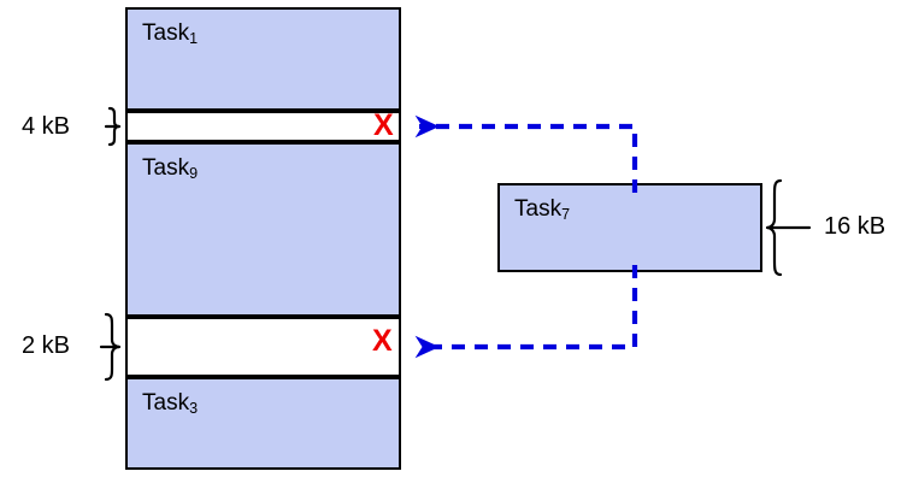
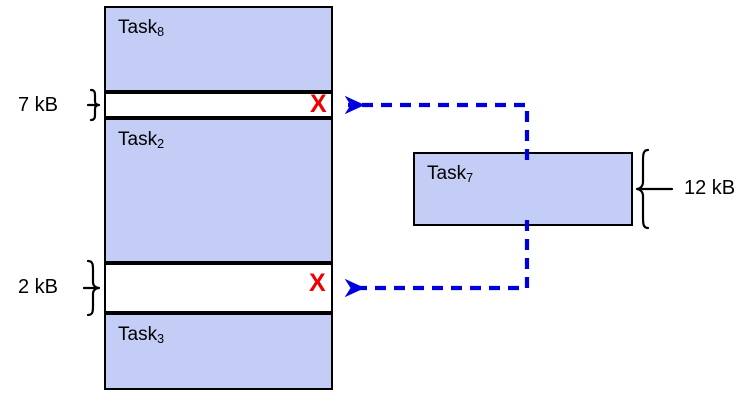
- Task1
+ Task8
- Task9
+ Task2
  Task3
  Task7
- 4 kB
+ 7 kB
  2 kB
- 16 kB
+ 12 kB
  X
  X
